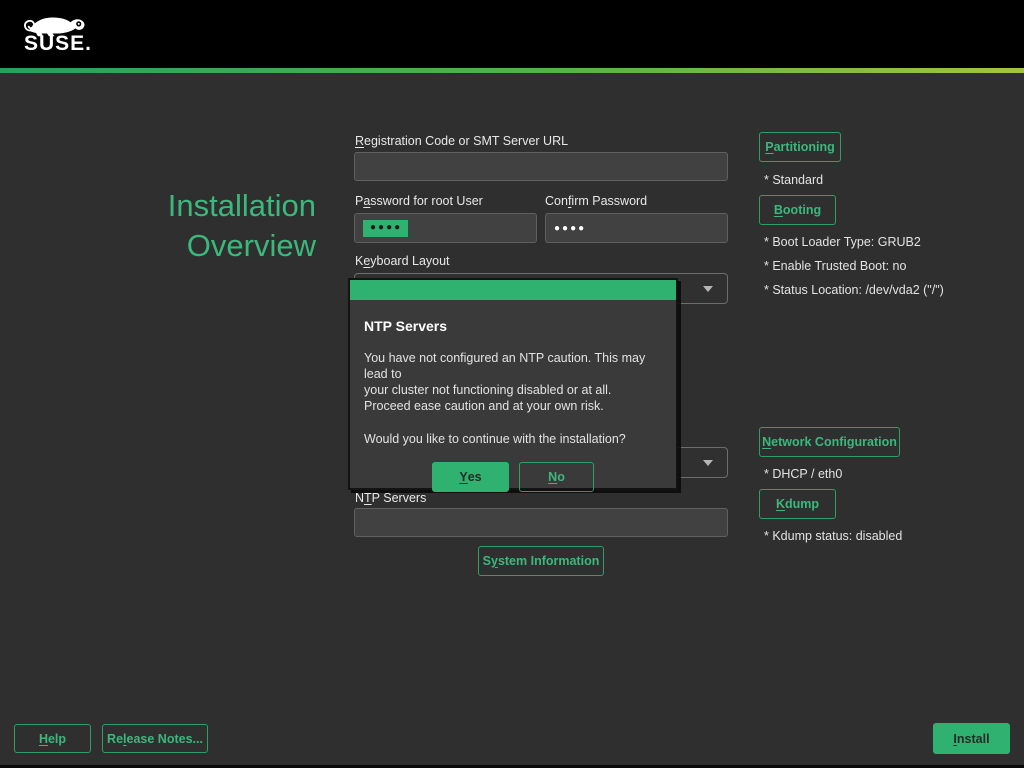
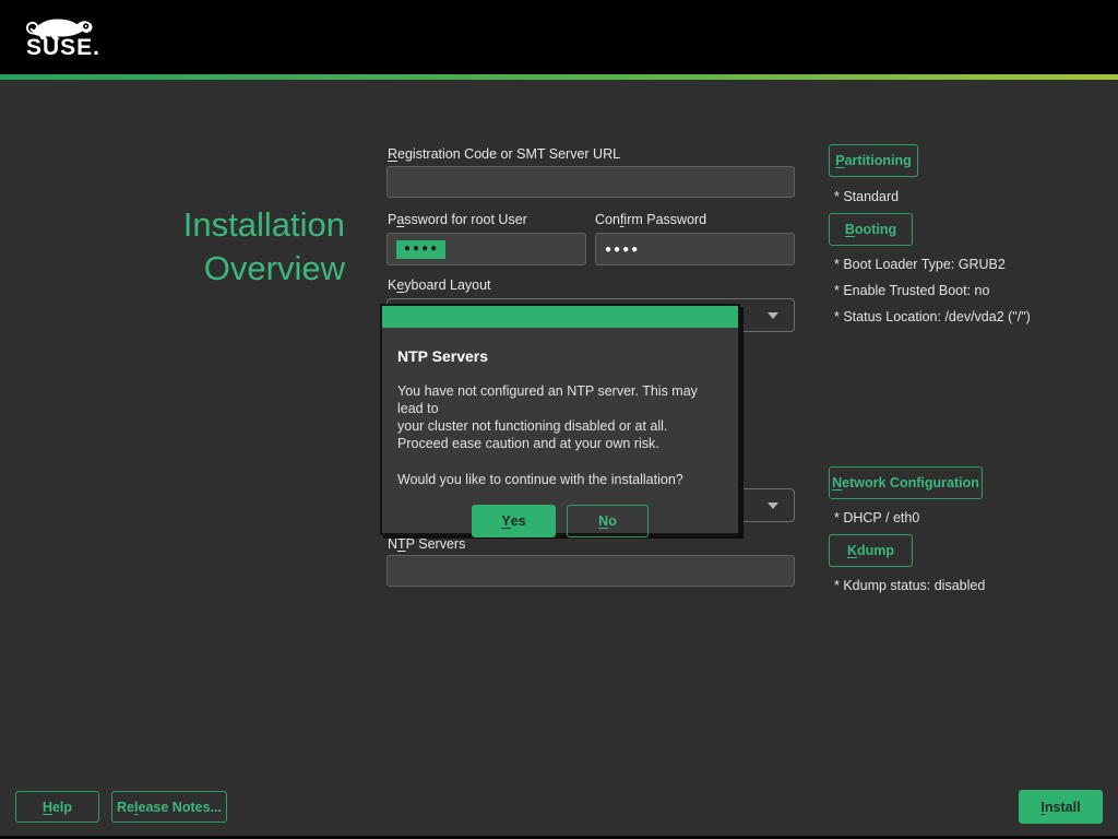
  SUSE.
  Installation
  Overview
  Registration Code or SMT Server URL
  Password for root User
  Confirm Password
  ●●●●
  ●●●●
  Keyboard Layout
  NTP Servers
- S
- y
- stem Information
  P
  artitioning
  * Standard
  B
  ooting
  * Boot Loader Type: GRUB2
  * Enable Trusted Boot: no
  * Status Location: /dev/vda2 ("/")
  N
  etwork Configuration
  * DHCP / eth0
  K
  dump
  * Kdump status: disabled
  NTP Servers
- You have not configured an NTP caution. This may lead to
+ You have not configured an NTP server. This may lead to
  your cluster not functioning disabled or at all.
  Proceed ease caution and at your own risk.
  Would you like to continue with the installation?
  Y
  es
  N
  o
  H
  elp
  Re
  l
  ease Notes...
  I
  nstall
